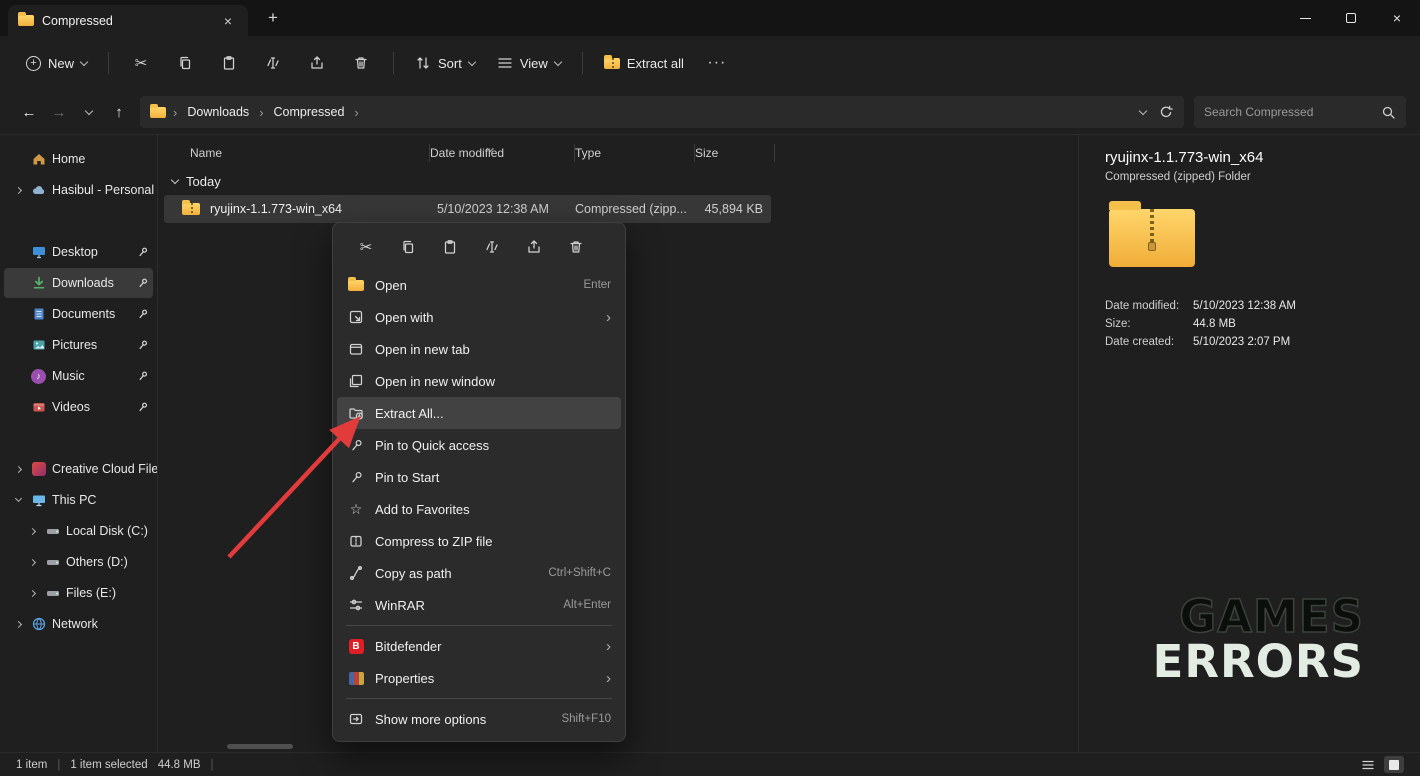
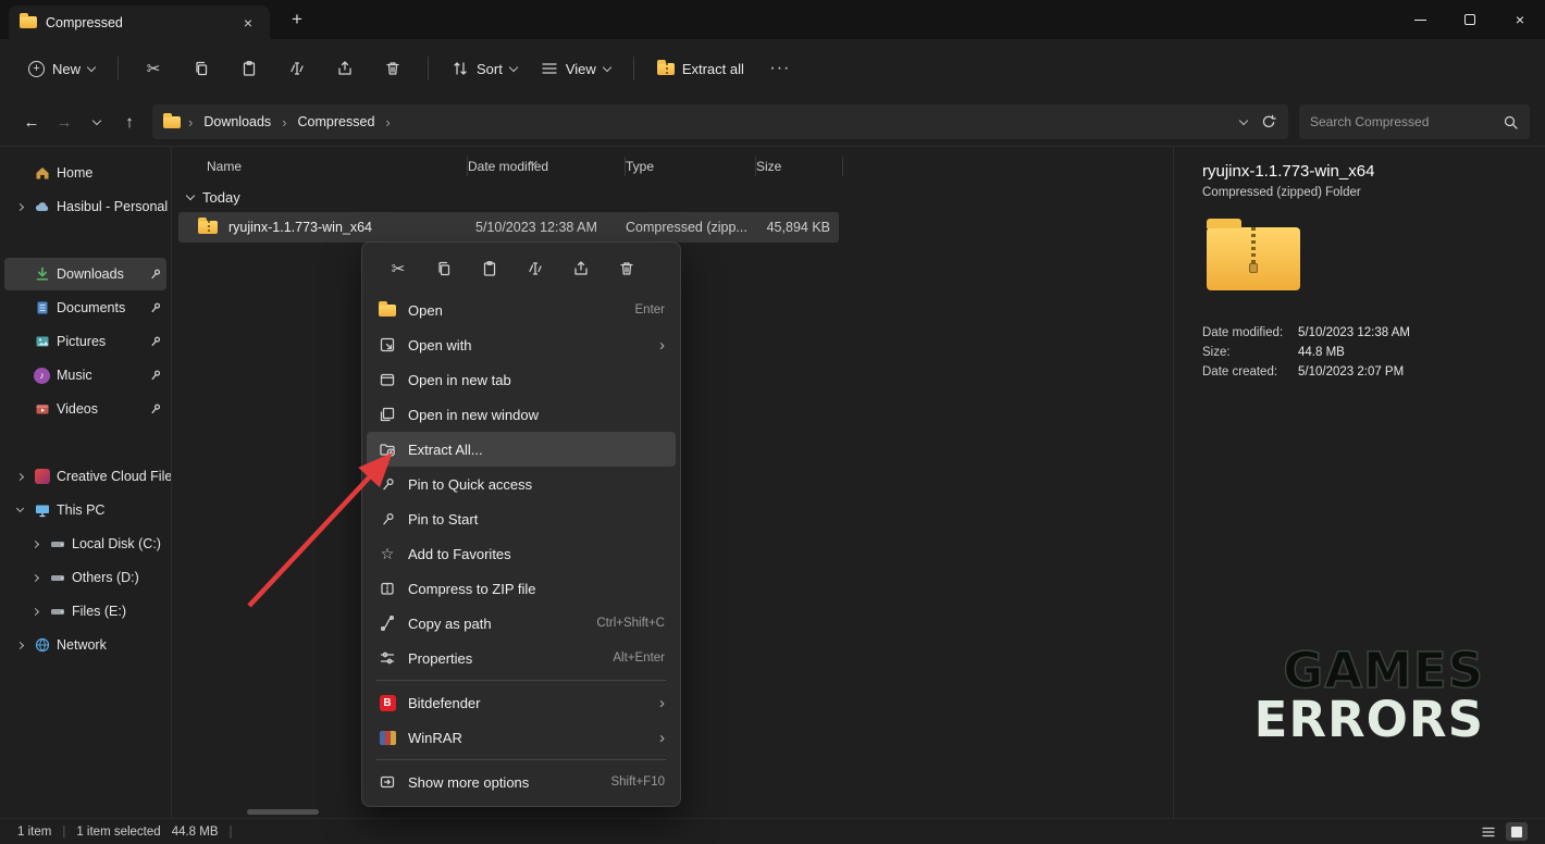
  Compressed
  ×
  +
  ×
  +
  New
  ✂
  Sort
  View
  Extract all
  ···
  ←
  →
  ↑
  ›
  Downloads
  ›
  Compressed
  ›
  Search Compressed
  Home
  Hasibul - Personal
- Desktop
  Downloads
  Documents
  Pictures
  ♪
  Music
  Videos
  Creative Cloud File
  This PC
  Local Disk (C:)
  Others (D:)
  Files (E:)
  Network
  Name
  Date modified
  Type
  Size
  Today
  ryujinx-1.1.773-win_x64
  5/10/2023 12:38 AM
  Compressed (zipp...
  45,894 KB
  ryujinx-1.1.773-win_x64
  Compressed (zipped) Folder
  Date modified:
  5/10/2023 12:38 AM
  Size:
  44.8 MB
  Date created:
  5/10/2023 2:07 PM
  1 item
  |
  1 item selected
  44.8 MB
  |
  ✂
  Open
  Enter
  Open with
  ›
  Open in new tab
  Open in new window
  Extract All...
  Pin to Quick access
  Pin to Start
  ☆
  Add to Favorites
  Compress to ZIP file
  Copy as path
  Ctrl+Shift+C
- WinRAR
+ Properties
  Alt+Enter
  B
  Bitdefender
  ›
- Properties
+ WinRAR
  ›
  Show more options
  Shift+F10
  GAMES
  ERRORS
